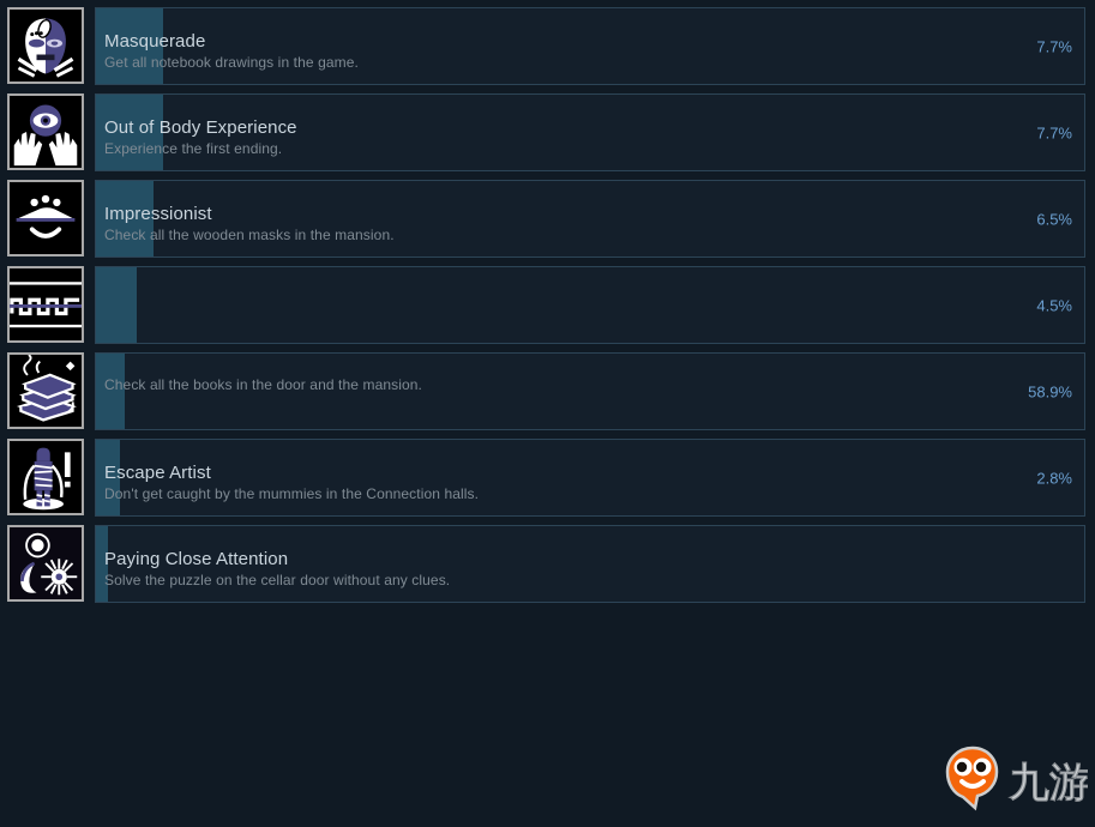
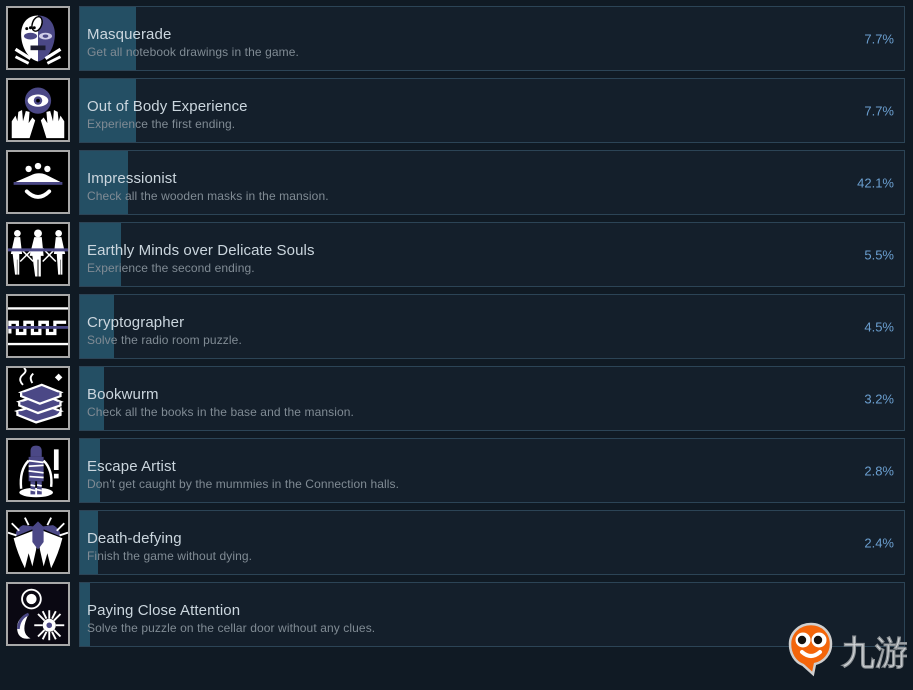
  Masquerade
  Get all notebook drawings in the game.
  7.7%
  Out of Body Experience
  Experience the first ending.
  7.7%
  Impressionist
  Check all the wooden masks in the mansion.
- 6.5%
+ 42.1%
+ Earthly Minds over Delicate Souls
+ Experience the second ending.
+ 5.5%
+ Cryptographer
+ Solve the radio room puzzle.
  4.5%
+ Bookwurm
- Check all the books in the door and the mansion.
+ Check all the books in the base and the mansion.
- 58.9%
+ 3.2%
  Escape Artist
  Don't get caught by the mummies in the Connection halls.
  2.8%
+ Death-defying
+ Finish the game without dying.
+ 2.4%
  Paying Close Attention
  Solve the puzzle on the cellar door without any clues.
  九游
